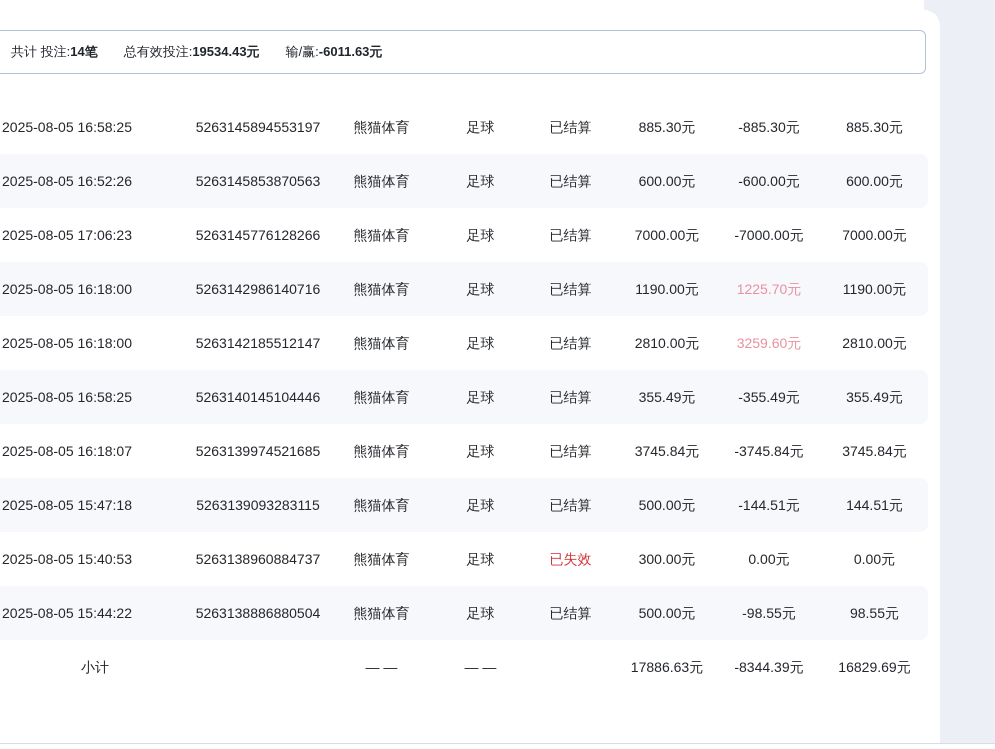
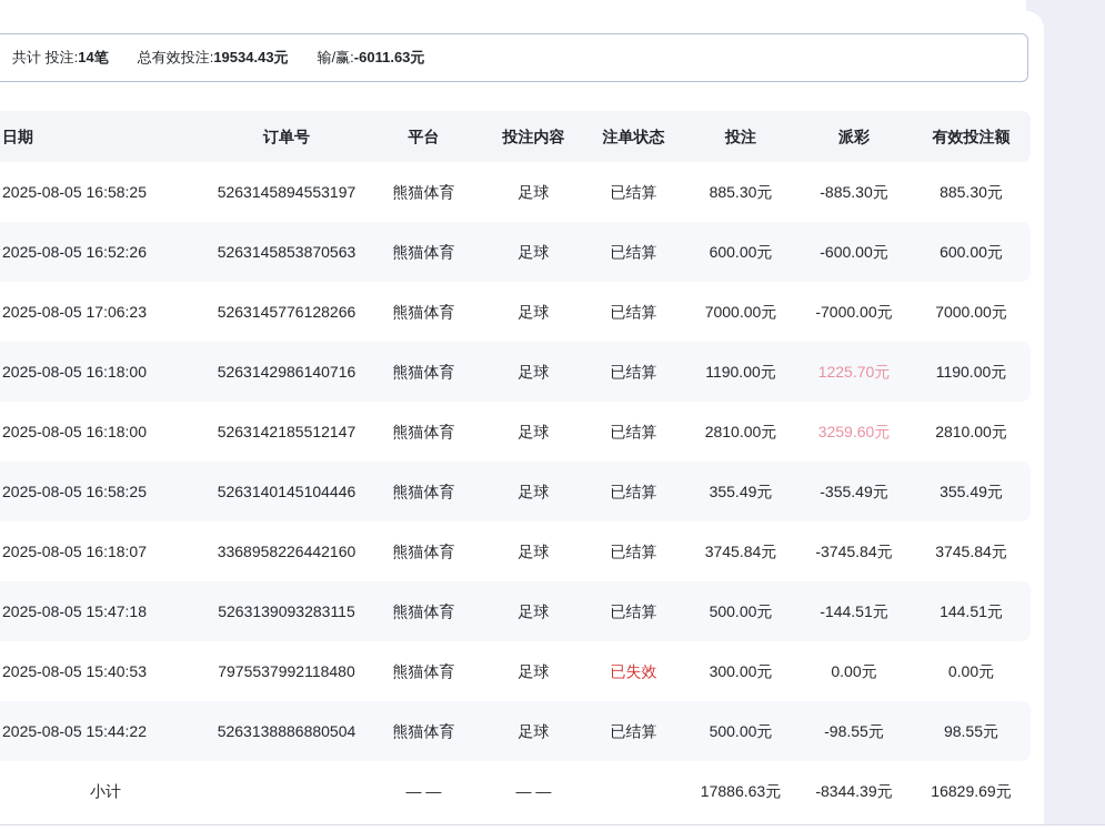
  共计 投注:14笔
  总有效投注:19534.43元
  输/赢:-6011.63元
+ 日期
+ 订单号
+ 平台
+ 投注内容
+ 注单状态
+ 投注
+ 派彩
+ 有效投注额
  2025-08-05 16:58:25
  5263145894553197
  熊猫体育
  足球
  已结算
  885.30元
  -885.30元
  885.30元
  2025-08-05 16:52:26
  5263145853870563
  熊猫体育
  足球
  已结算
  600.00元
  -600.00元
  600.00元
  2025-08-05 17:06:23
  5263145776128266
  熊猫体育
  足球
  已结算
  7000.00元
  -7000.00元
  7000.00元
  2025-08-05 16:18:00
  5263142986140716
  熊猫体育
  足球
  已结算
  1190.00元
  1225.70元
  1190.00元
  2025-08-05 16:18:00
  5263142185512147
  熊猫体育
  足球
  已结算
  2810.00元
  3259.60元
  2810.00元
  2025-08-05 16:58:25
  5263140145104446
  熊猫体育
  足球
  已结算
  355.49元
  -355.49元
  355.49元
  2025-08-05 16:18:07
- 5263139974521685
+ 3368958226442160
  熊猫体育
  足球
  已结算
  3745.84元
  -3745.84元
  3745.84元
  2025-08-05 15:47:18
  5263139093283115
  熊猫体育
  足球
  已结算
  500.00元
  -144.51元
  144.51元
  2025-08-05 15:40:53
- 5263138960884737
+ 7975537992118480
  熊猫体育
  足球
  已失效
  300.00元
  0.00元
  0.00元
  2025-08-05 15:44:22
  5263138886880504
  熊猫体育
  足球
  已结算
  500.00元
  -98.55元
  98.55元
  小计
  — —
  — —
  17886.63元
  -8344.39元
  16829.69元
